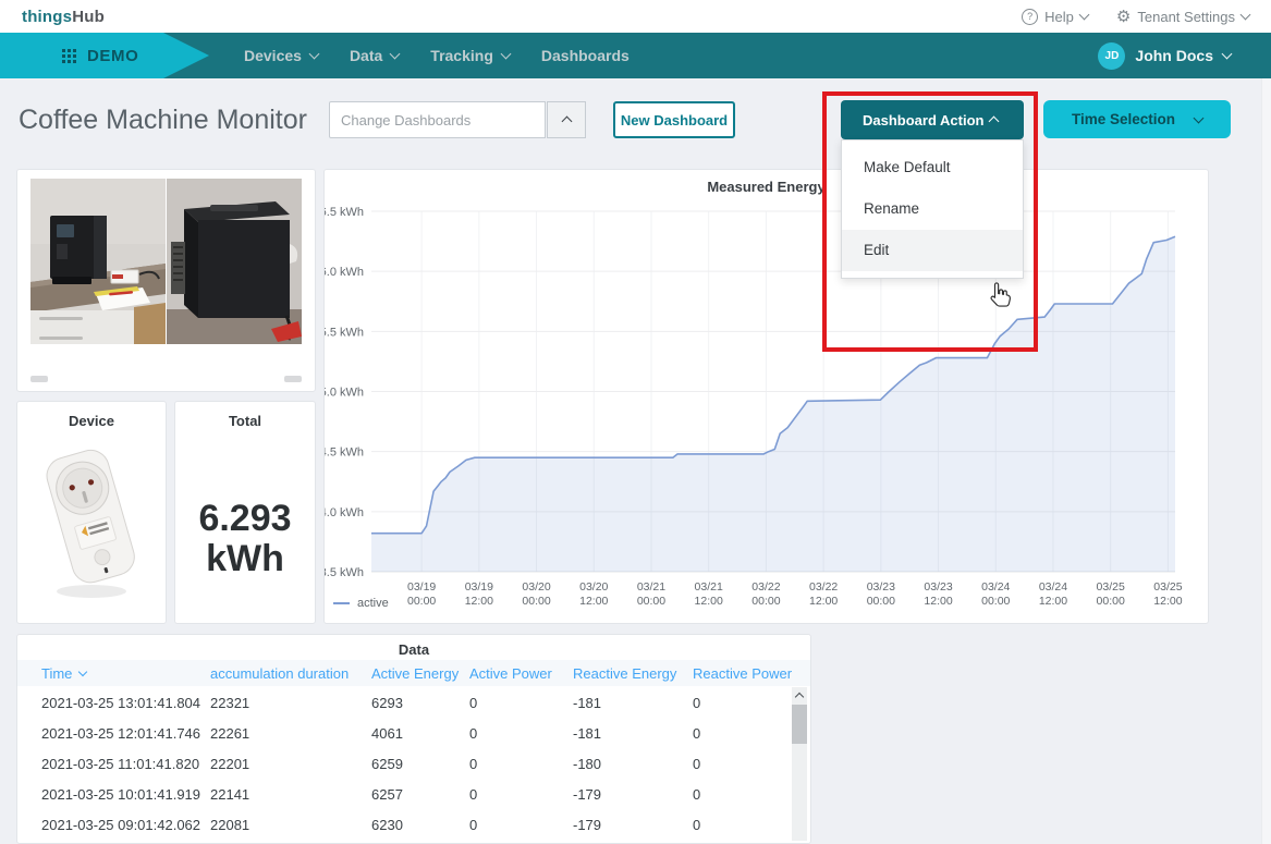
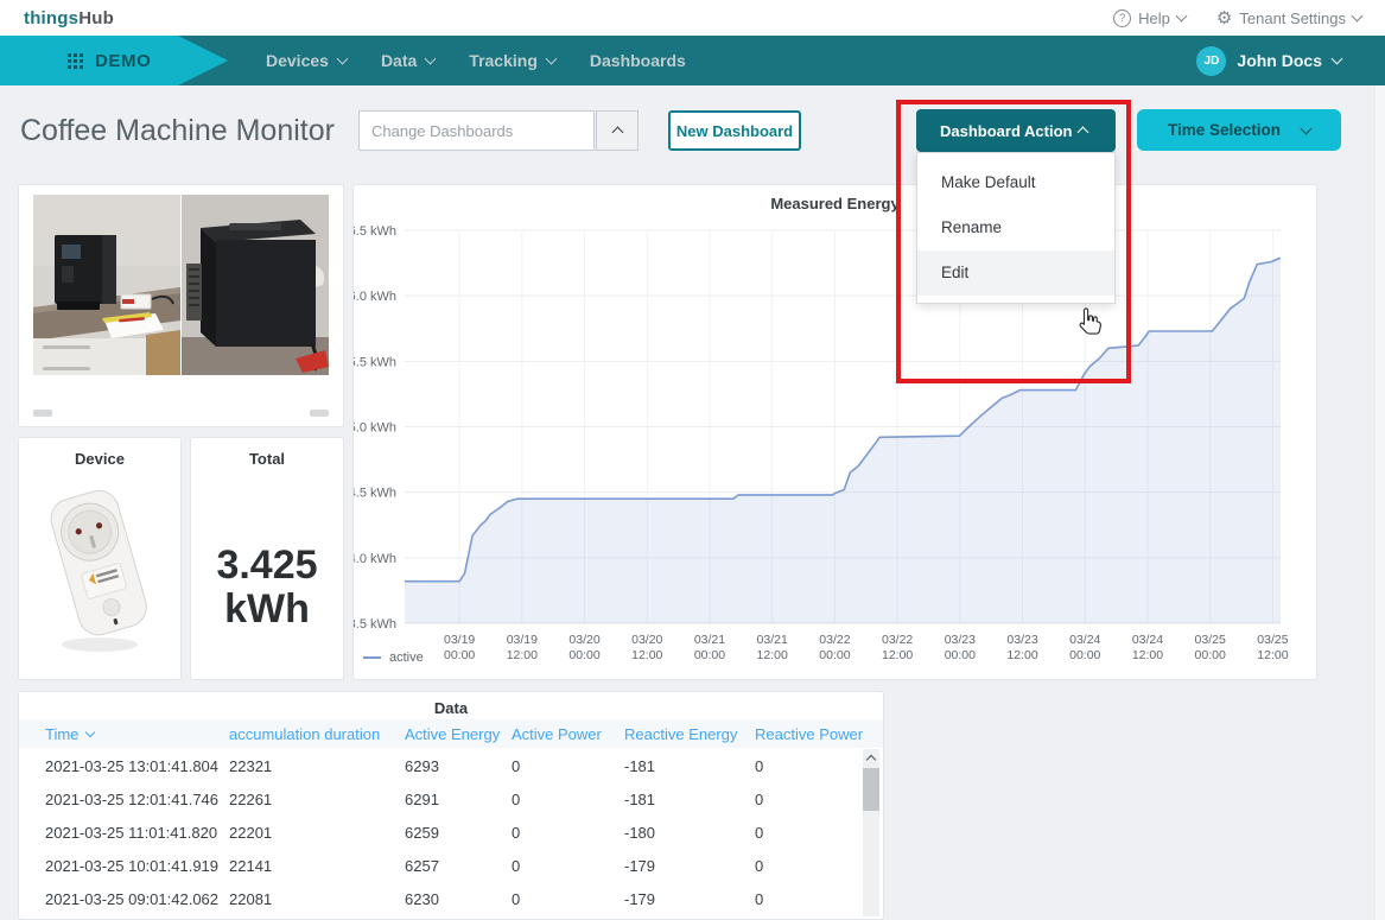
  thingsHub
  ?
  Help
  ⚙
  Tenant Settings
  DEMO
  Devices
  Data
  Tracking
  Dashboards
  JD
  John Docs
  Coffee Machine Monitor
  Change Dashboards
  New Dashboard
  Dashboard Action
  Make Default
  Rename
  Edit
  Time Selection
  Device
  Total
- 6.293
+ 3.425
  kWh
  Measured Energy
  .5 kWh
  .0 kWh
  .5 kWh
  .0 kWh
  .5 kWh
  .0 kWh
  .5 kWh
  03/19 00:00
  03/19 12:00
  03/20 00:00
  03/20 12:00
  03/21 00:00
  03/21 12:00
  03/22 00:00
  03/22 12:00
  03/23 00:00
  03/23 12:00
  03/24 00:00
  03/24 12:00
  03/25 00:00
  03/25 12:00
  active
  Data
  Time
  accumulation duration
  Active Energy
  Active Power
  Reactive Energy
  Reactive Power
  2021-03-25 13:01:41.804
  22321
  6293
  0
  -181
  0
  2021-03-25 12:01:41.746
  22261
- 4061
+ 6291
  0
  -181
  0
  2021-03-25 11:01:41.820
  22201
  6259
  0
  -180
  0
  2021-03-25 10:01:41.919
  22141
  6257
  0
  -179
  0
  2021-03-25 09:01:42.062
  22081
  6230
  0
  -179
  0
